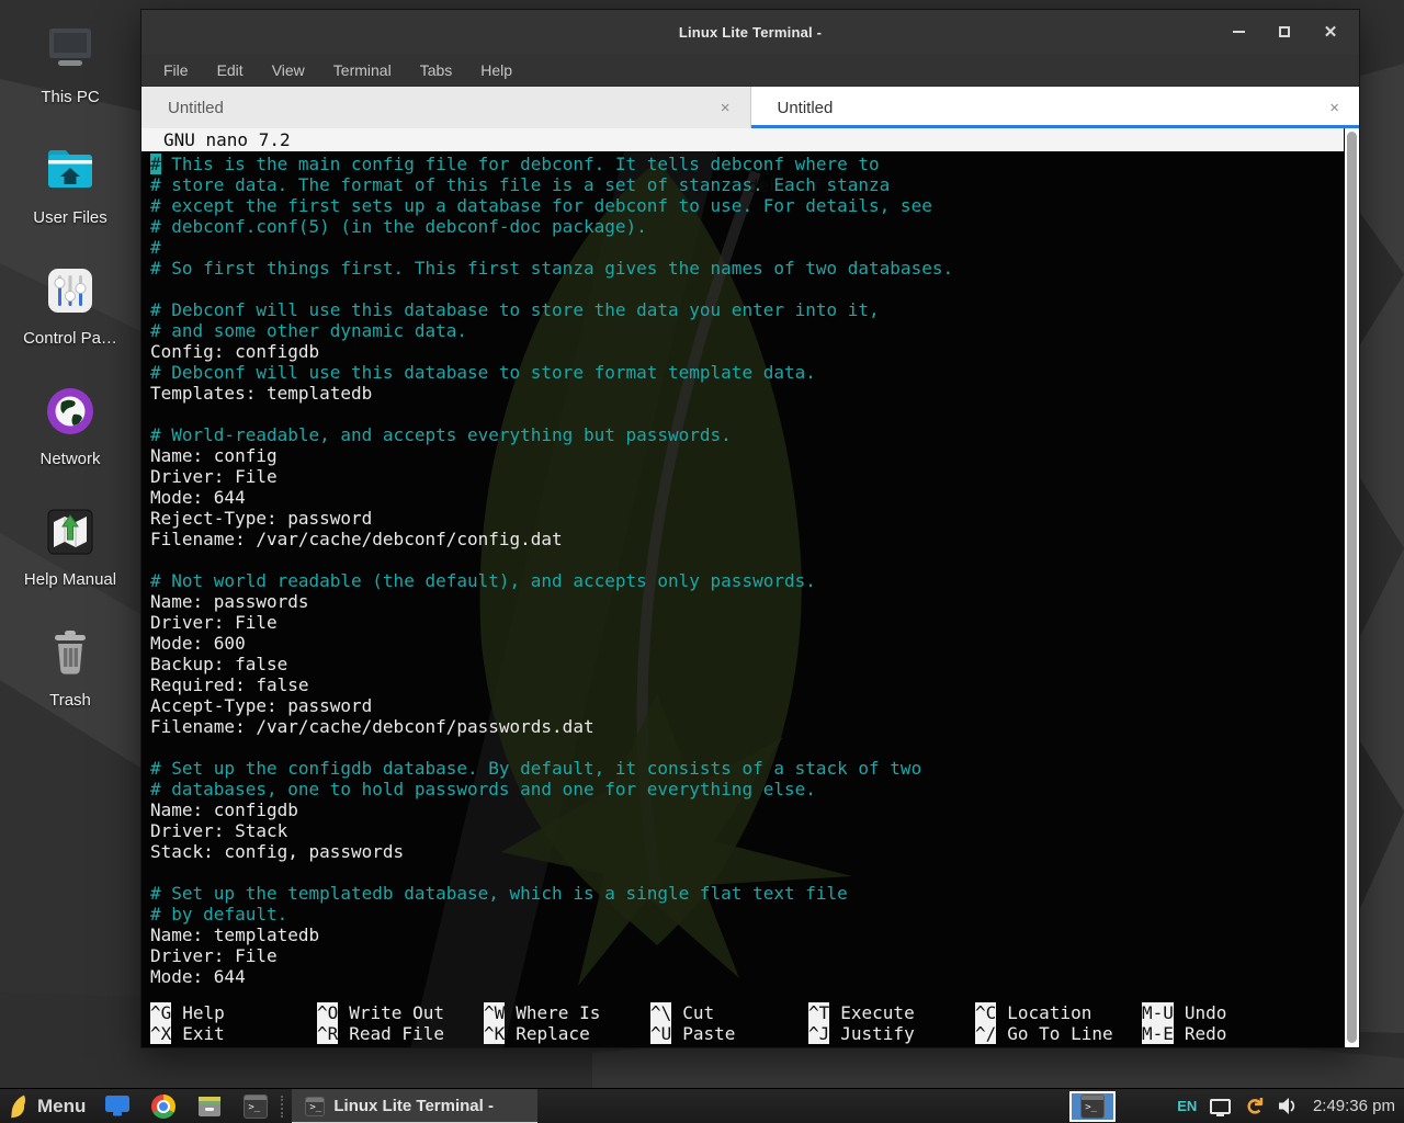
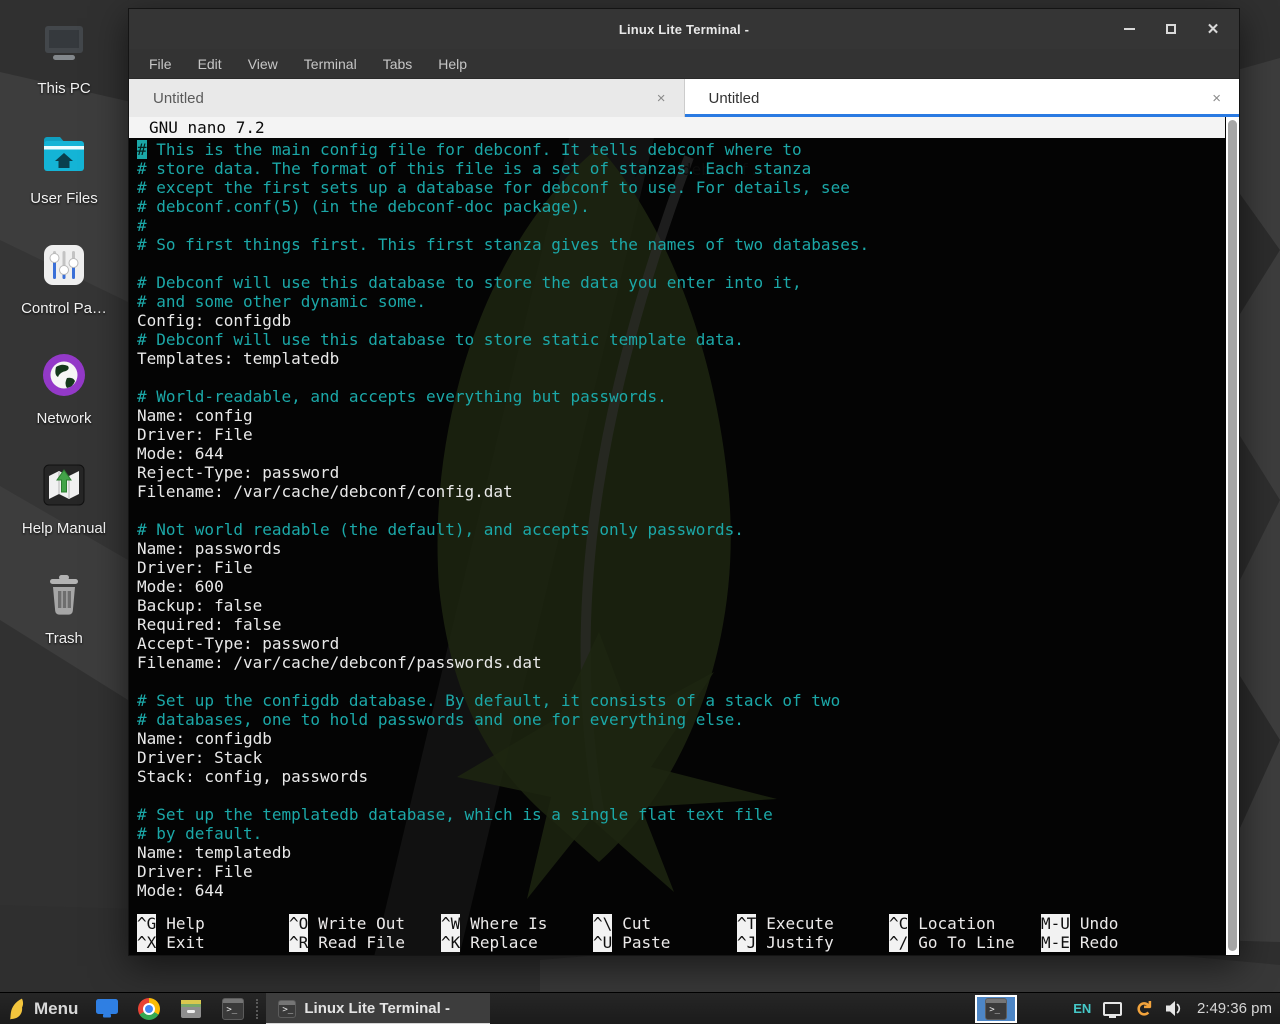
  This PC
  User Files
  Control Pa…
  Network
  Help Manual
  Trash
  Linux Lite Terminal -
  ✕
  File
  Edit
  View
  Terminal
  Tabs
  Help
  Untitled
  ×
  Untitled
  ×
  GNU nano 7.2
  /etc/debconf.conf
  # This is the main config file for debconf. It tells debconf where to
  # store data. The format of this file is a set of stanzas. Each stanza
  # except the first sets up a database for debconf to use. For details, see
  # debconf.conf(5) (in the debconf-doc package).
  #
  # So first things first. This first stanza gives the names of two databases.
  # Debconf will use this database to store the data you enter into it,
- # and some other dynamic data.
+ # and some other dynamic some.
  Config: configdb
- # Debconf will use this database to store format template data.
+ # Debconf will use this database to store static template data.
  Templates: templatedb
  # World-readable, and accepts everything but passwords.
  Name: config
  Driver: File
  Mode: 644
  Reject-Type: password
  Filename: /var/cache/debconf/config.dat
  # Not world readable (the default), and accepts only passwords.
  Name: passwords
  Driver: File
  Mode: 600
  Backup: false
  Required: false
  Accept-Type: password
  Filename: /var/cache/debconf/passwords.dat
  # Set up the configdb database. By default, it consists of a stack of two
  # databases, one to hold passwords and one for everything else.
  Name: configdb
  Driver: Stack
  Stack: config, passwords
  # Set up the templatedb database, which is a single flat text file
  # by default.
  Name: templatedb
  Driver: File
  Mode: 644
  ^G Help
  ^O Write Out
  ^W Where Is
  ^\ Cut
  ^T Execute
  ^C Location
  M-U Undo
  ^X Exit
  ^R Read File
  ^K Replace
  ^U Paste
  ^J Justify
  ^/ Go To Line
  M-E Redo
  Menu
  >_
  >_
  Linux Lite Terminal -
  >_
  EN
  2:49:36 pm
